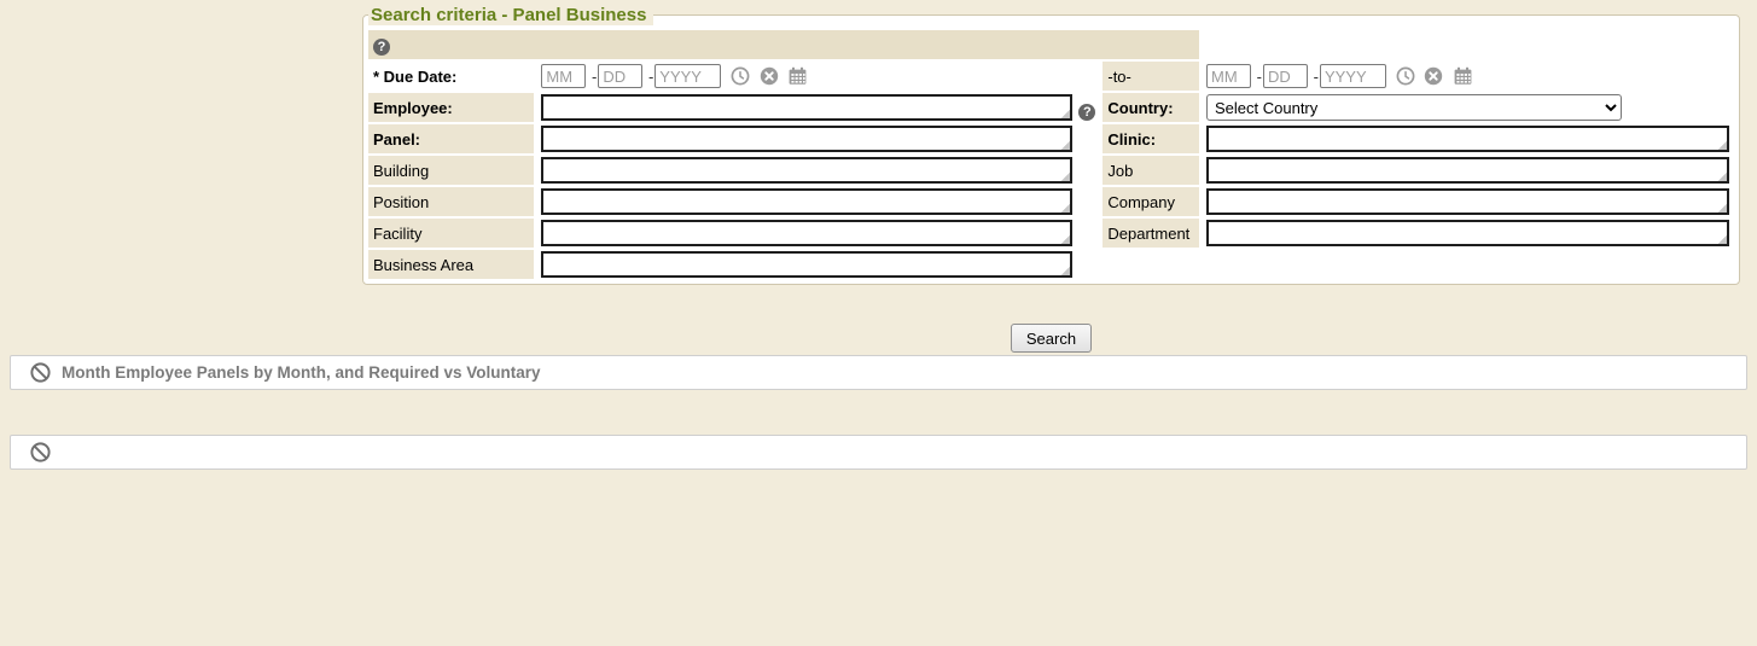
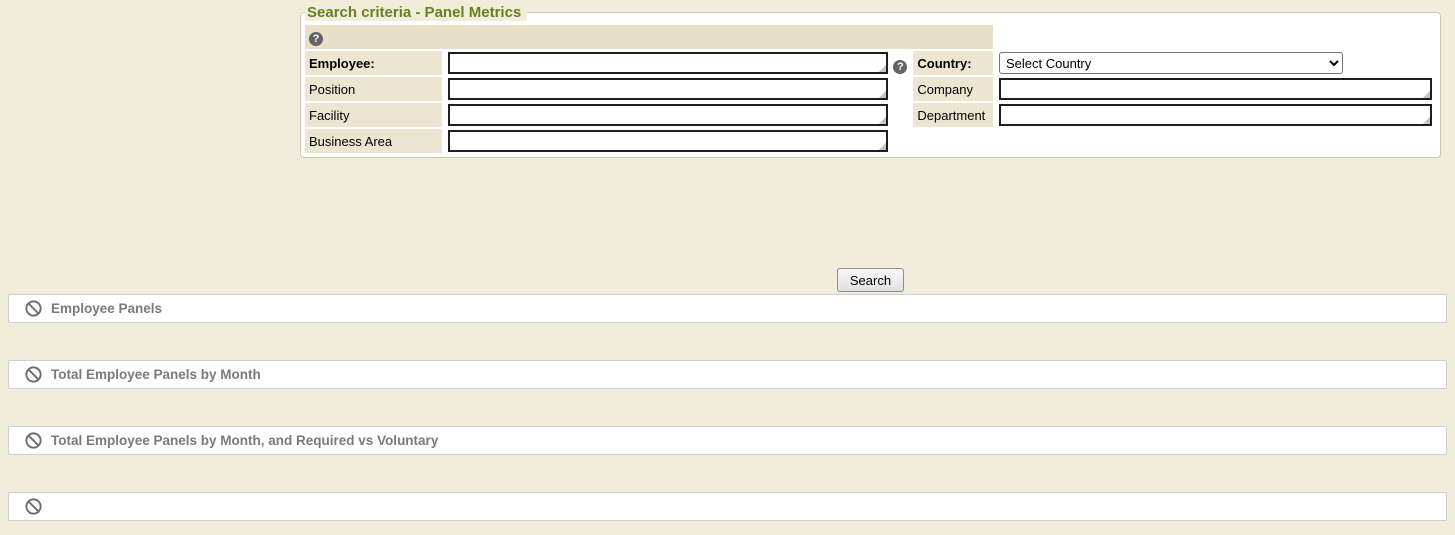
- Search criteria - Panel Business
+ Search criteria - Panel Metrics
  ?
- * Due Date:	MM - DD - YYYY	-to-	MM - DD - YYYY
  Employee:	?	Country:	Select Country
- Panel:		Clinic:
- Building		Job
  Position		Company
  Facility		Department
  Business Area
  Search
+ Employee Panels
+ Total Employee Panels by Month
- Month Employee Panels by Month, and Required vs Voluntary
+ Total Employee Panels by Month, and Required vs Voluntary
